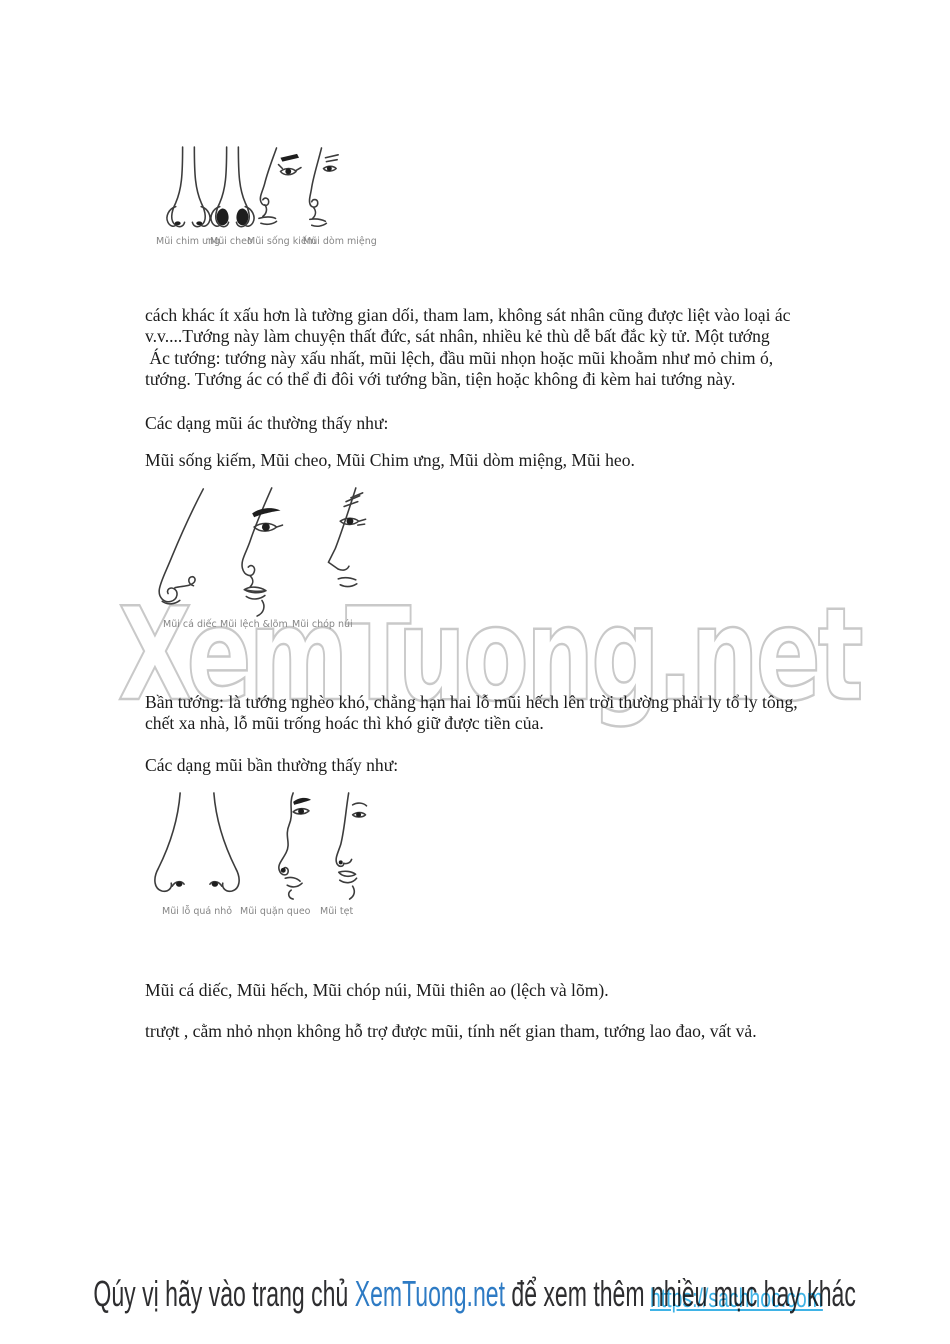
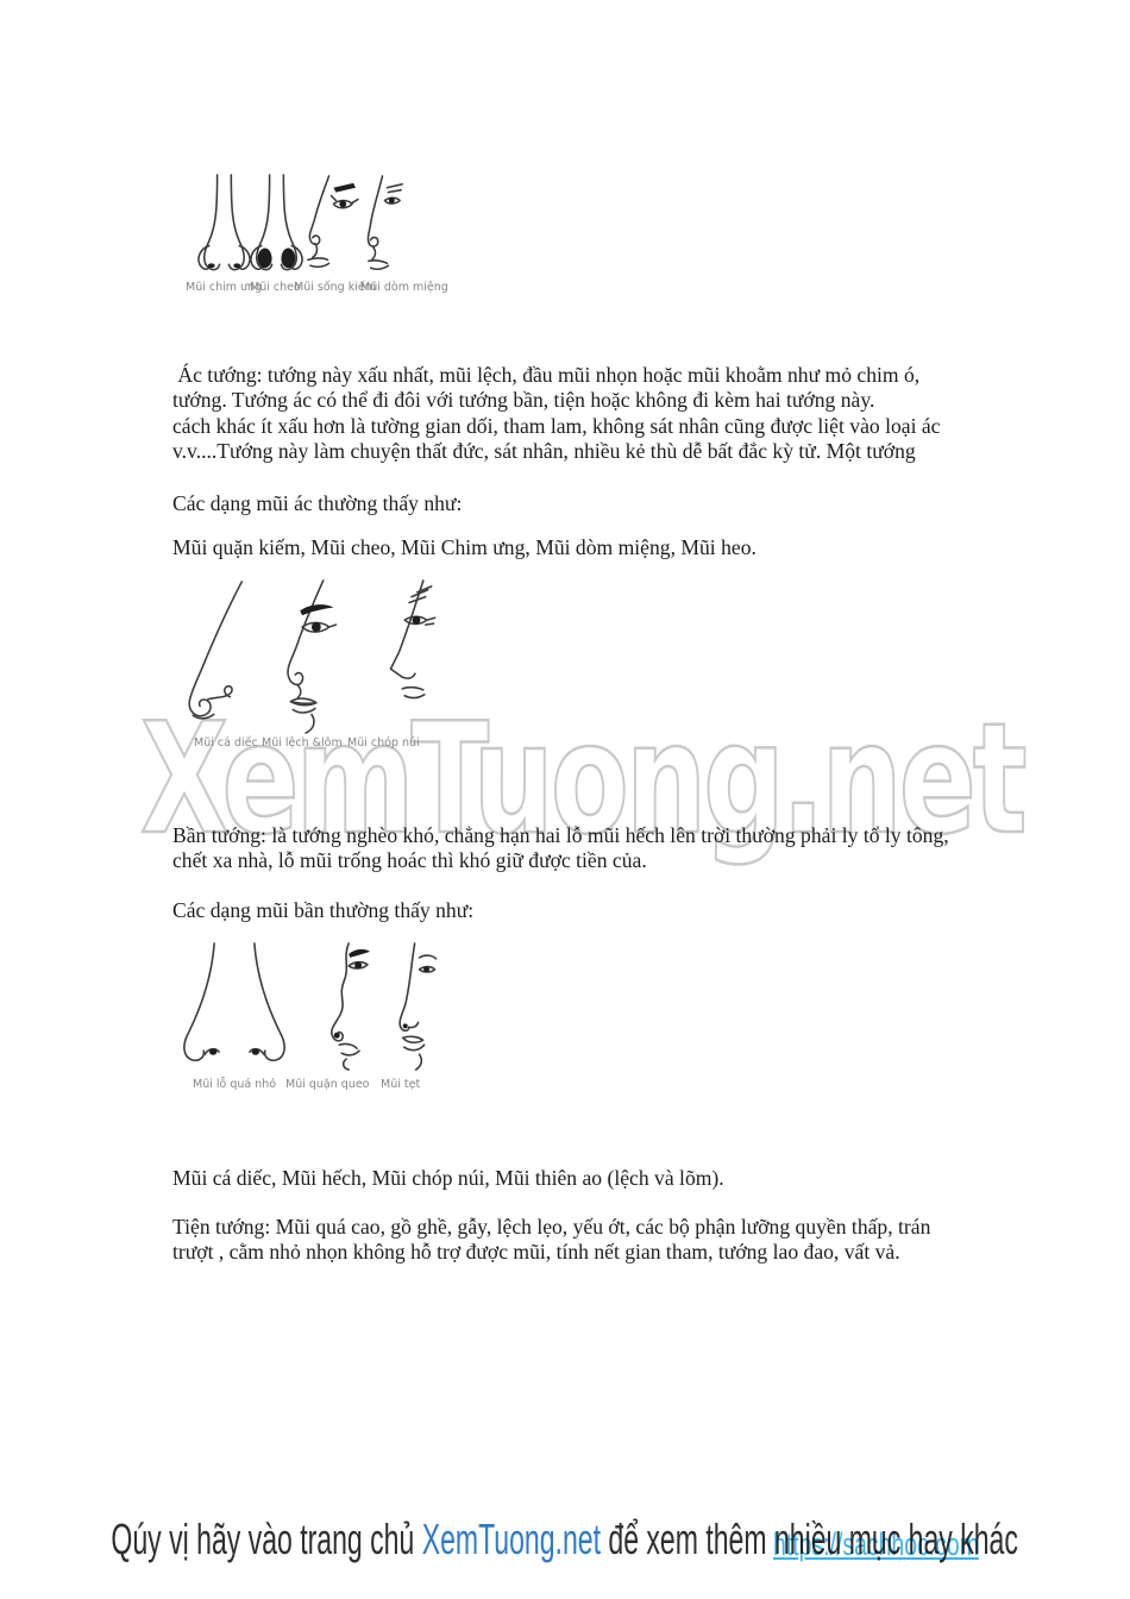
  XemTuong.net
  Mũi chim ưng
  Mũi cheo
  Mũi sống kiếm
  Mũi dòm miệng
- cách khác ít xấu hơn là tường gian dối, tham lam, không sát nhân cũng được liệt vào loại ác
+ Ác tướng: tướng này xấu nhất, mũi lệch, đầu mũi nhọn hoặc mũi khoằm như mỏ chim ó,
- v.v....Tướng này làm chuyện thất đức, sát nhân, nhiều kẻ thù dễ bất đắc kỳ tử. Một tướng
+ tướng. Tướng ác có thể đi đôi với tướng bần, tiện hoặc không đi kèm hai tướng này.
- Ác tướng: tướng này xấu nhất, mũi lệch, đầu mũi nhọn hoặc mũi khoằm như mỏ chim ó,
+ cách khác ít xấu hơn là tường gian dối, tham lam, không sát nhân cũng được liệt vào loại ác
- tướng. Tướng ác có thể đi đôi với tướng bần, tiện hoặc không đi kèm hai tướng này.
+ v.v....Tướng này làm chuyện thất đức, sát nhân, nhiều kẻ thù dễ bất đắc kỳ tử. Một tướng
  Các dạng mũi ác thường thấy như:
- Mũi sống kiếm, Mũi cheo, Mũi Chim ưng, Mũi dòm miệng, Mũi heo.
+ Mũi quặn kiếm, Mũi cheo, Mũi Chim ưng, Mũi dòm miệng, Mũi heo.
  Mũi cá diếc
  Mũi lệch &lõm
  Mũi chóp núi
  Bần tướng: là tướng nghèo khó, chẳng hạn hai lỗ mũi hếch lên trời thường phải ly tổ ly tông,
  chết xa nhà, lỗ mũi trống hoác thì khó giữ được tiền của.
  Các dạng mũi bần thường thấy như:
  Mũi lỗ quá nhỏ
  Mũi quặn queo
  Mũi tẹt
  Mũi cá diếc, Mũi hếch, Mũi chóp núi, Mũi thiên ao (lệch và lõm).
+ Tiện tướng: Mũi quá cao, gồ ghề, gẫy, lệch lẹo, yếu ớt, các bộ phận lưỡng quyền thấp, trán
  trượt , cằm nhỏ nhọn không hỗ trợ được mũi, tính nết gian tham, tướng lao đao, vất vả.
  Qúy vị hãy vào trang chủ XemTuong.net để xem thêm nhiều mục hay khác
  https://sachhoc.com
